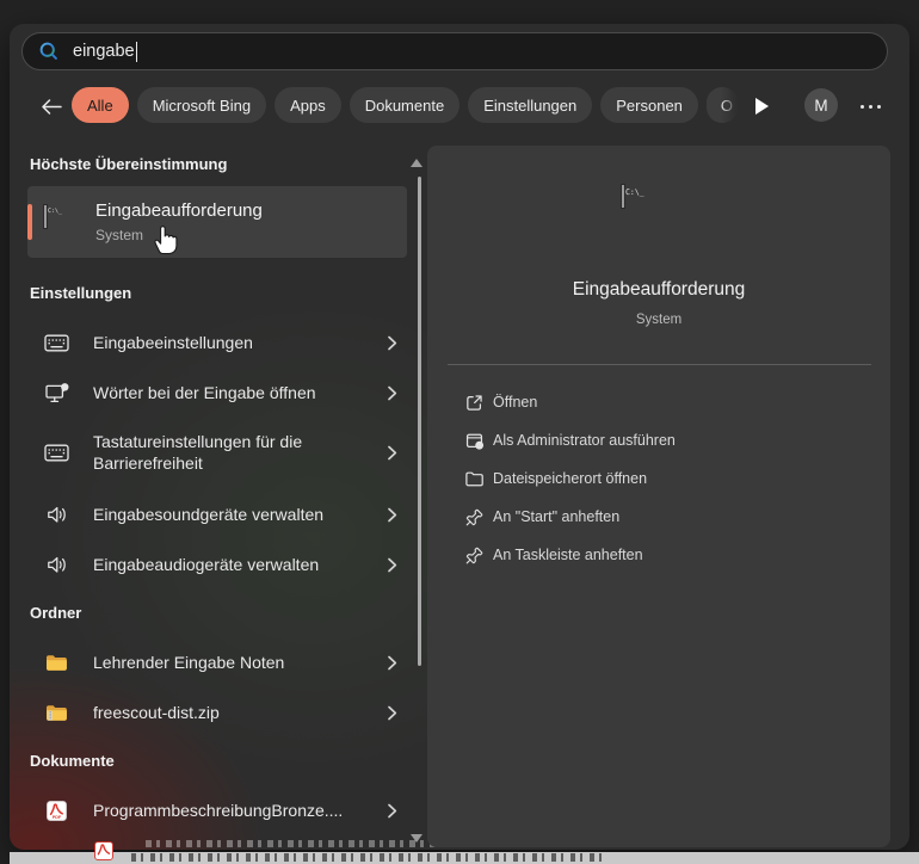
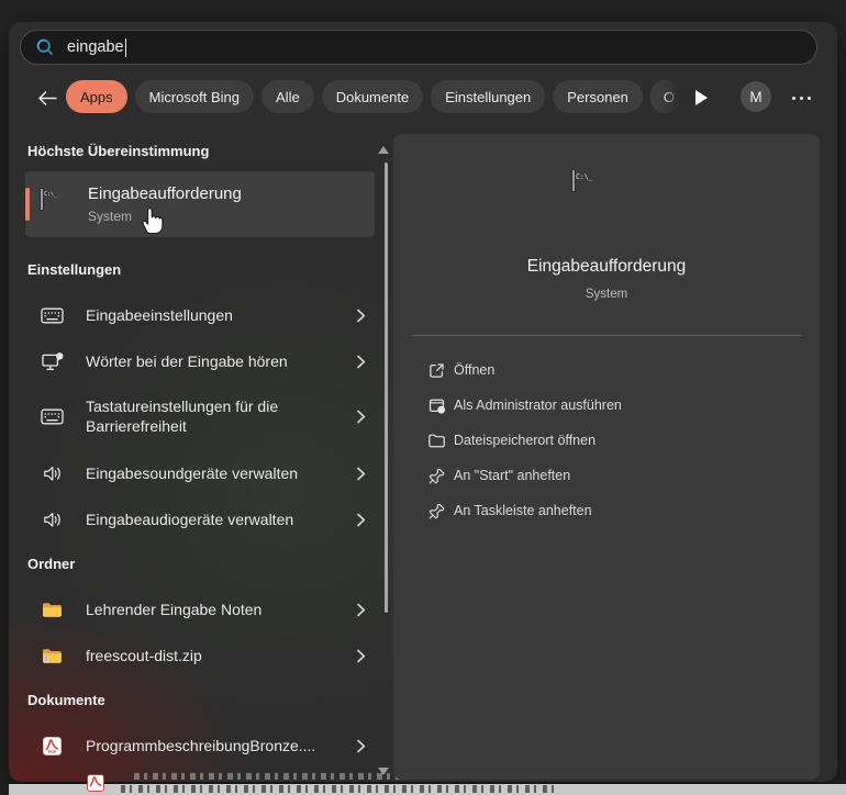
  eingabe
- Alle
+ Apps
  Microsoft Bing
- Apps
+ Alle
  Dokumente
  Einstellungen
  Personen
  M
  Höchste Übereinstimmung
  Eingabeaufforderung
  System
  Einstellungen
  Eingabeeinstellungen
- Wörter bei der Eingabe öffnen
+ Wörter bei der Eingabe hören
  Tastatureinstellungen für die Barrierefreiheit
  Eingabesoundgeräte verwalten
  Eingabeaudiogeräte verwalten
  Ordner
  Lehrender Eingabe Noten
  freescout-dist.zip
  Dokumente
  ProgrammbeschreibungBronze....
  C:\_
  Eingabeaufforderung
  System
  Öffnen
  Als Administrator ausführen
  Dateispeicherort öffnen
  An "Start" anheften
  An Taskleiste anheften
